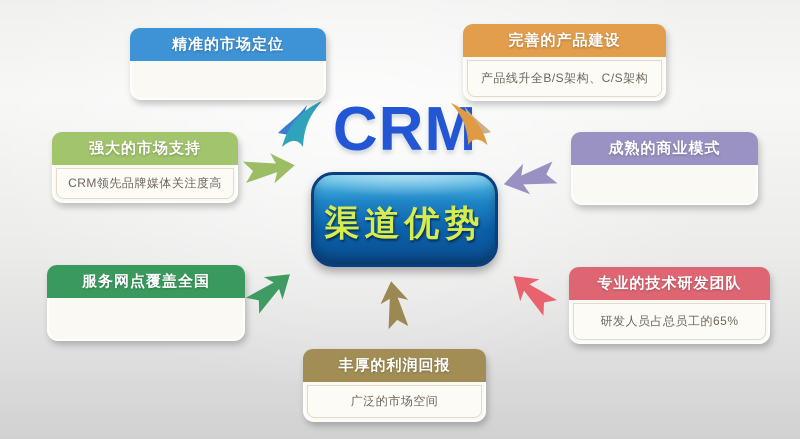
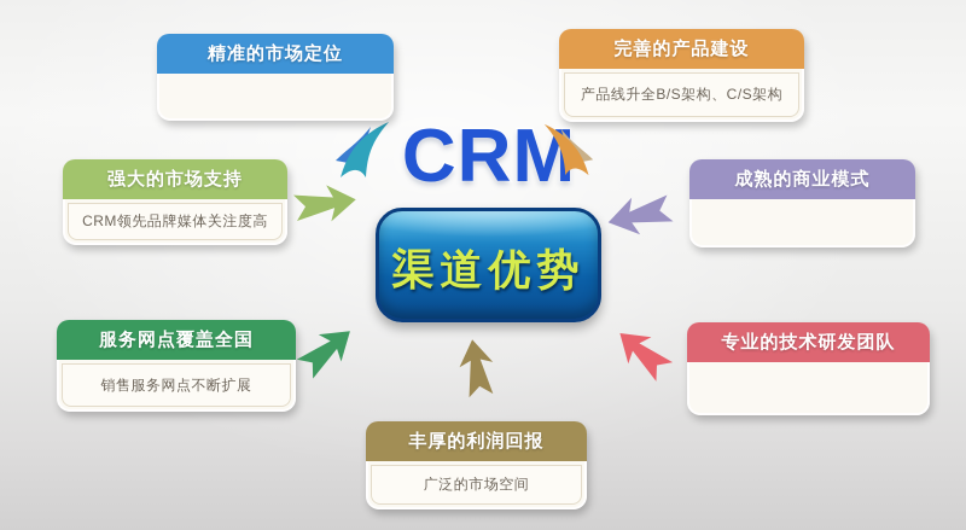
  CRM
  渠道优势
  精准的市场定位
  完善的产品建设
  产品线升全B/S架构、C/S架构
  强大的市场支持
  CRM领先品牌媒体关注度高
  成熟的商业模式
  服务网点覆盖全国
+ 销售服务网点不断扩展
  专业的技术研发团队
- 研发人员占总员工的65%
  丰厚的利润回报
  广泛的市场空间
